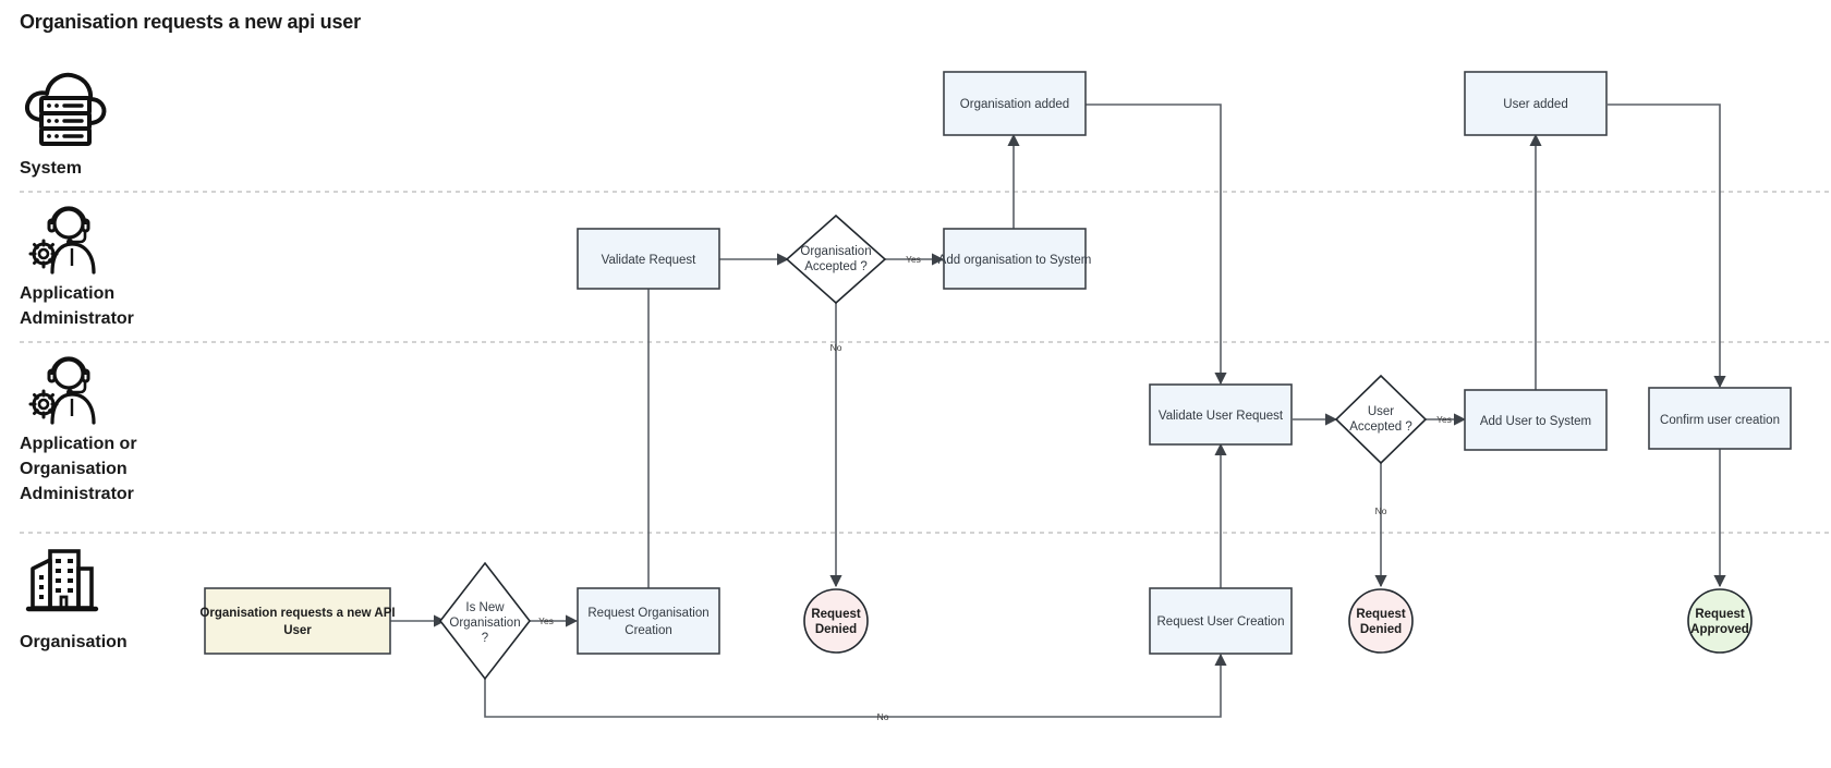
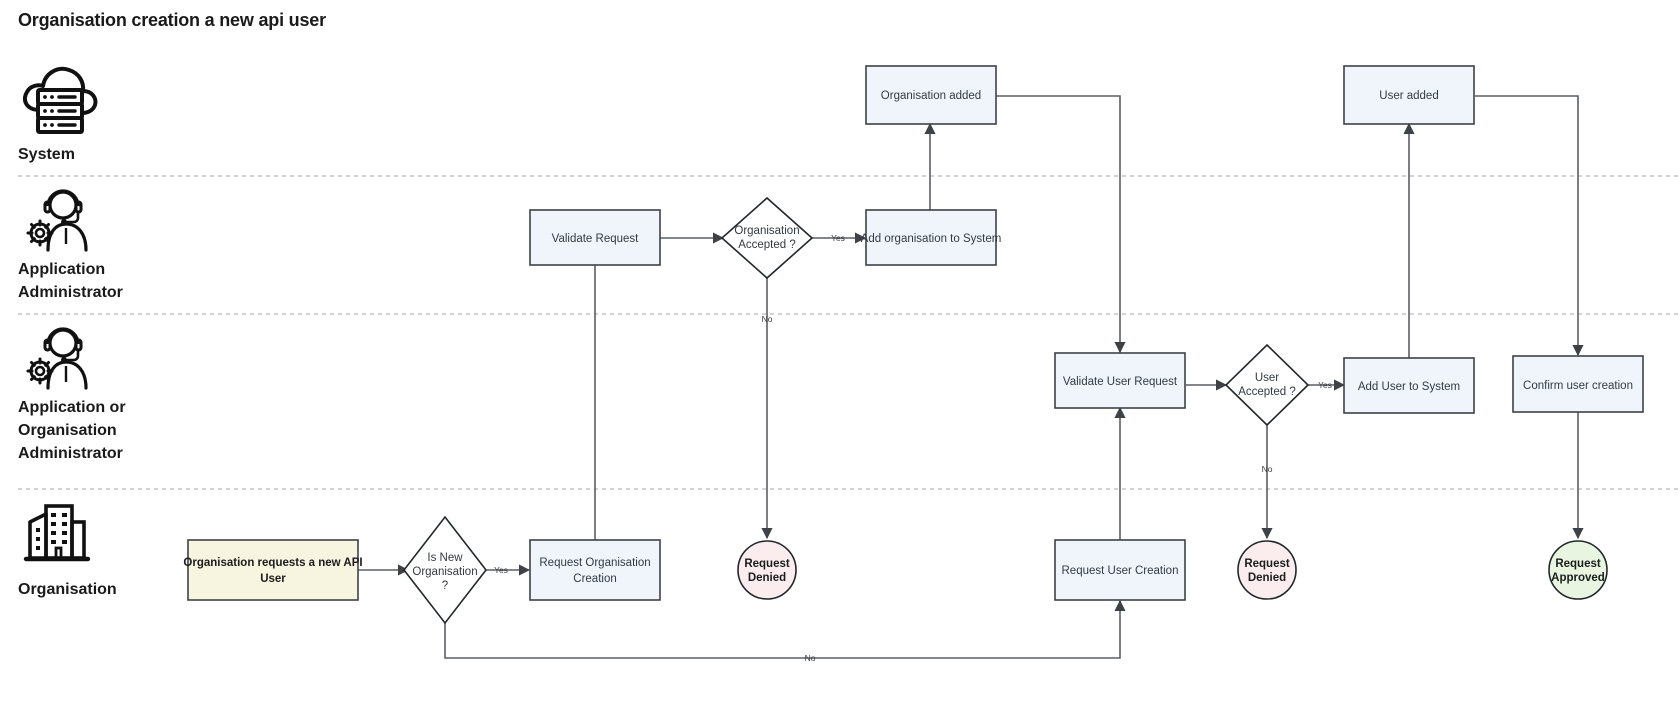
- Organisation requests a new api user
+ Organisation creation a new api user
  System
  Application
  Administrator
  Application or
  Organisation
  Administrator
  Organisation
  Yes
  No
  Yes
  No
  Yes
  No
  Organisation requests a new API
  User
  Is New
  Organisation
  ?
  Request Organisation
  Creation
  Validate Request
  Organisation
  Accepted ?
  Add organisation to System
  Organisation added
  Request
  Denied
  Request User Creation
  Validate User Request
  User
  Accepted ?
  Add User to System
  User added
  Confirm user creation
  Request
  Denied
  Request
  Approved
